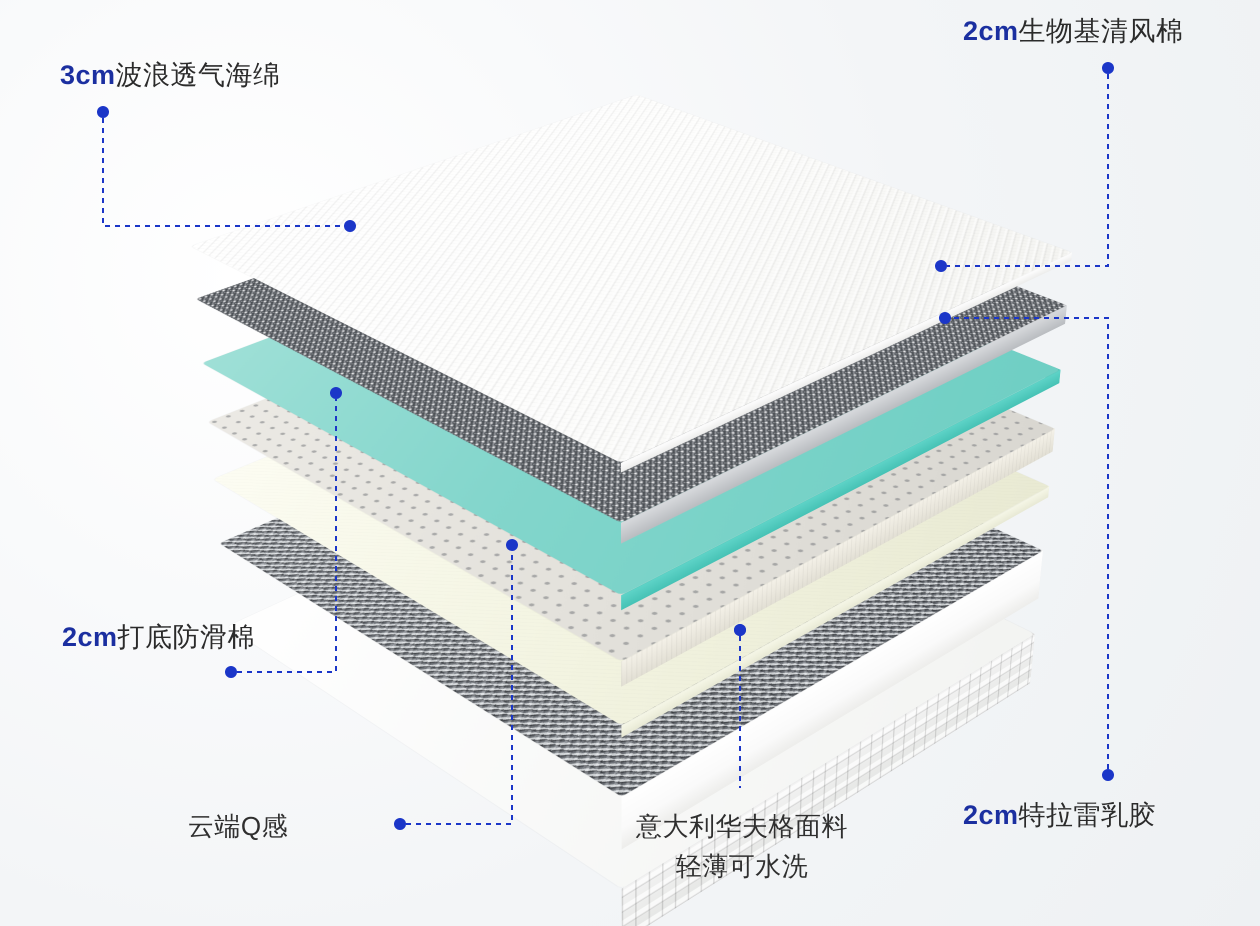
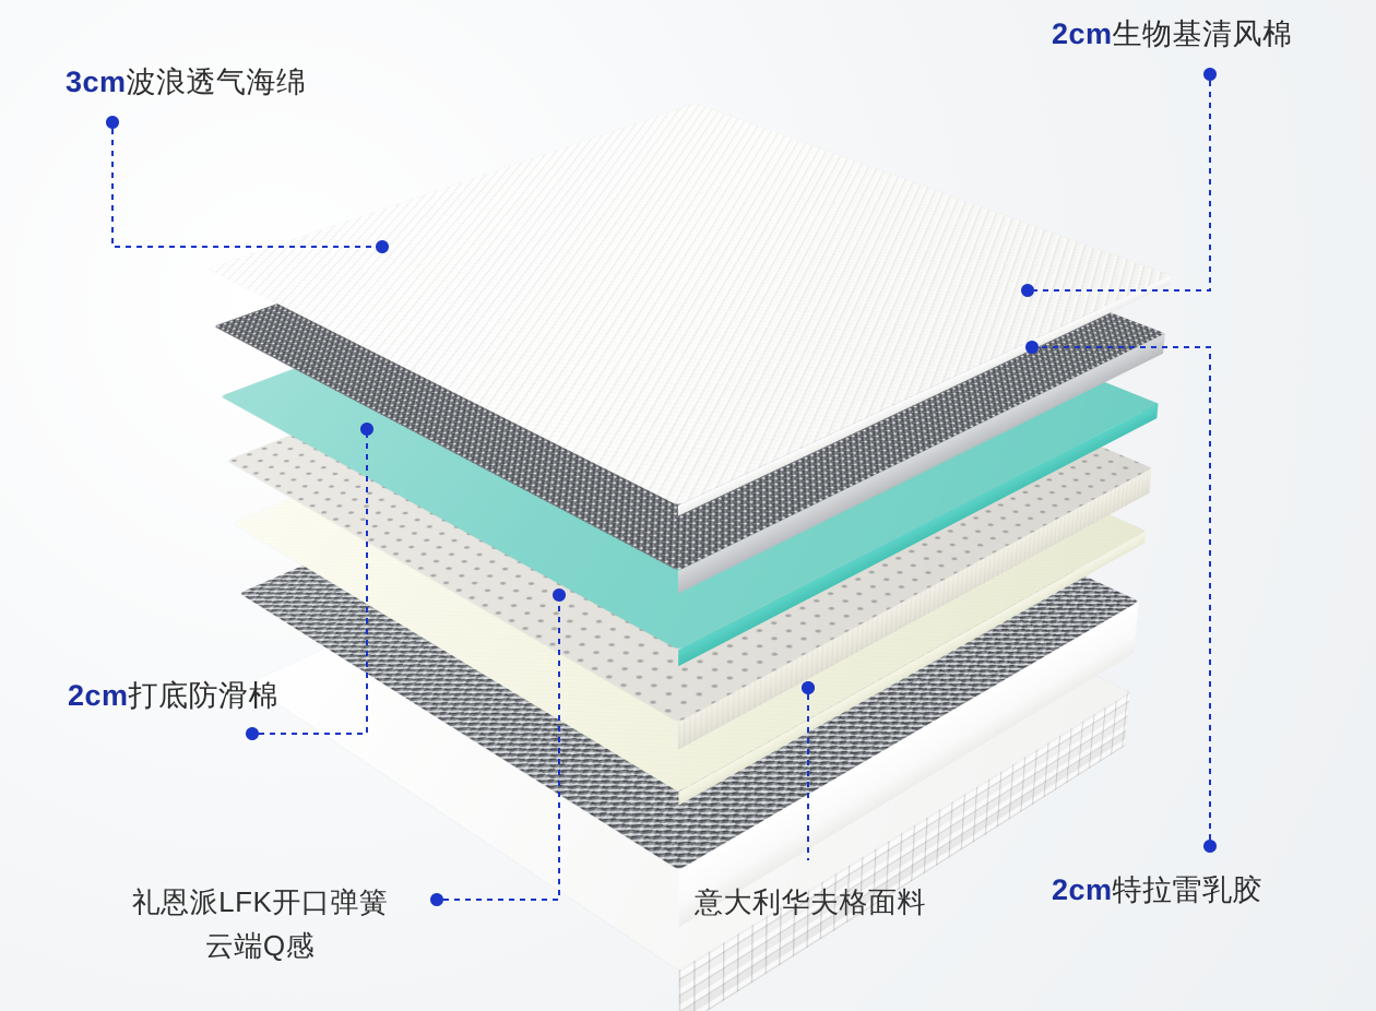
  3cm波浪透气海绵
  2cm生物基清风棉
  2cm特拉雷乳胶
  2cm打底防滑棉
+ 礼恩派LFK开口弹簧
  云端Q感
  意大利华夫格面料
- 轻薄可水洗
